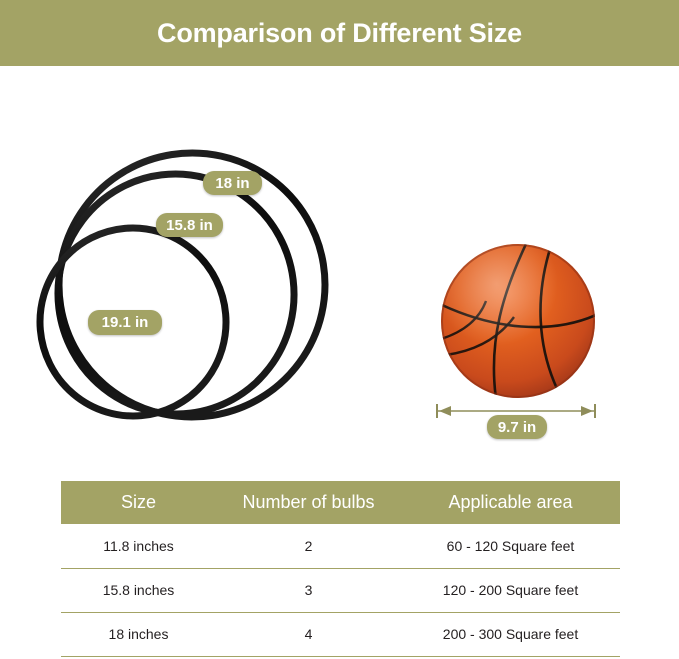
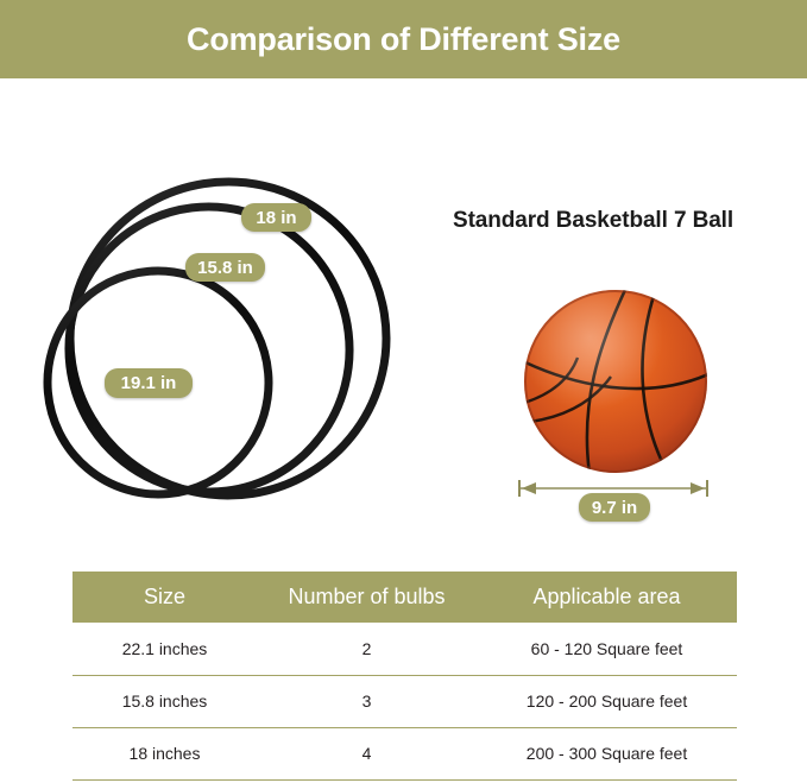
  Comparison of Different Size
  18 in
  15.8 in
  19.1 in
+ Standard Basketball 7 Ball
  9.7 in
  Size	Number of bulbs	Applicable area
- 11.8 inches	2	60 - 120 Square feet
+ 22.1 inches	2	60 - 120 Square feet
  15.8 inches	3	120 - 200 Square feet
  18 inches	4	200 - 300 Square feet
